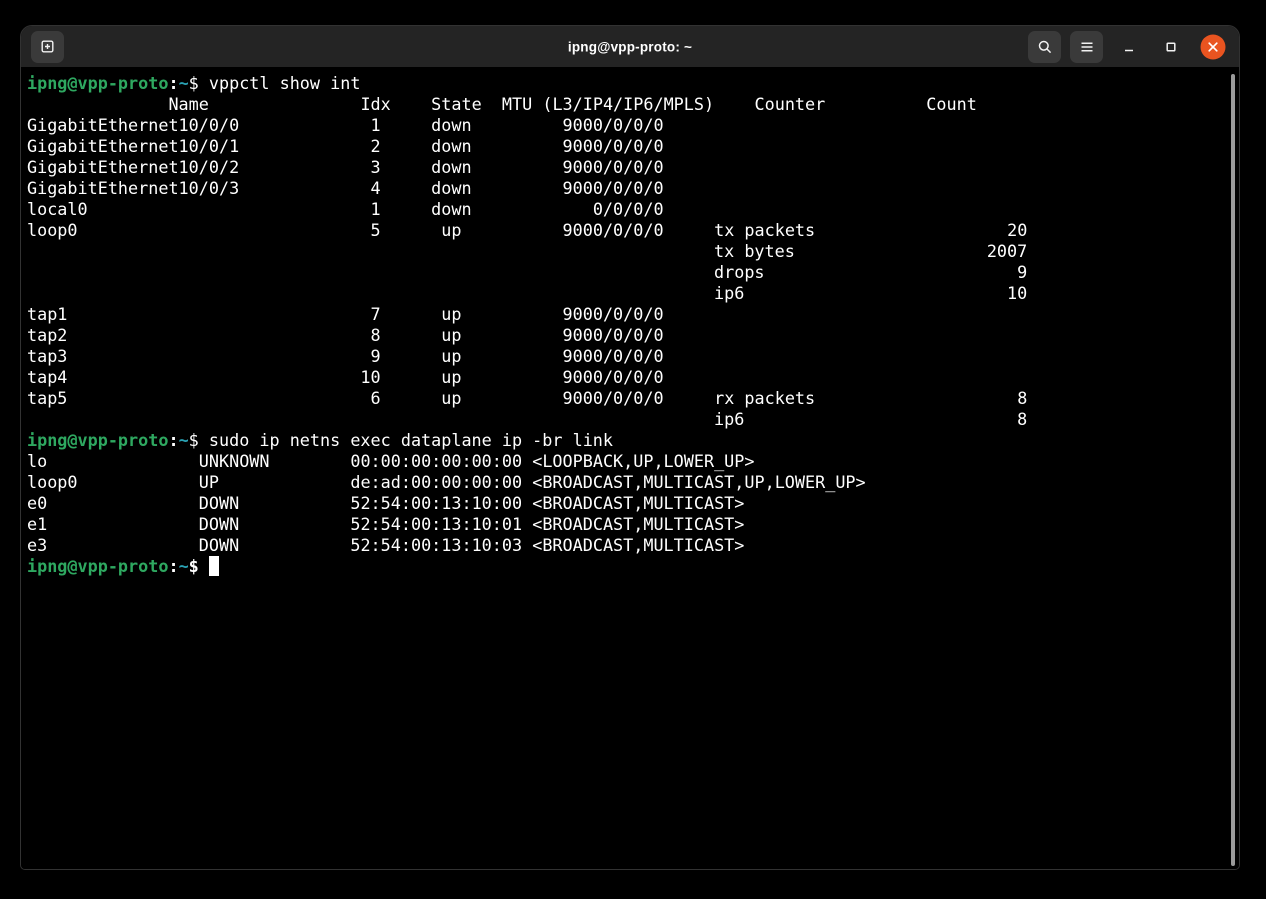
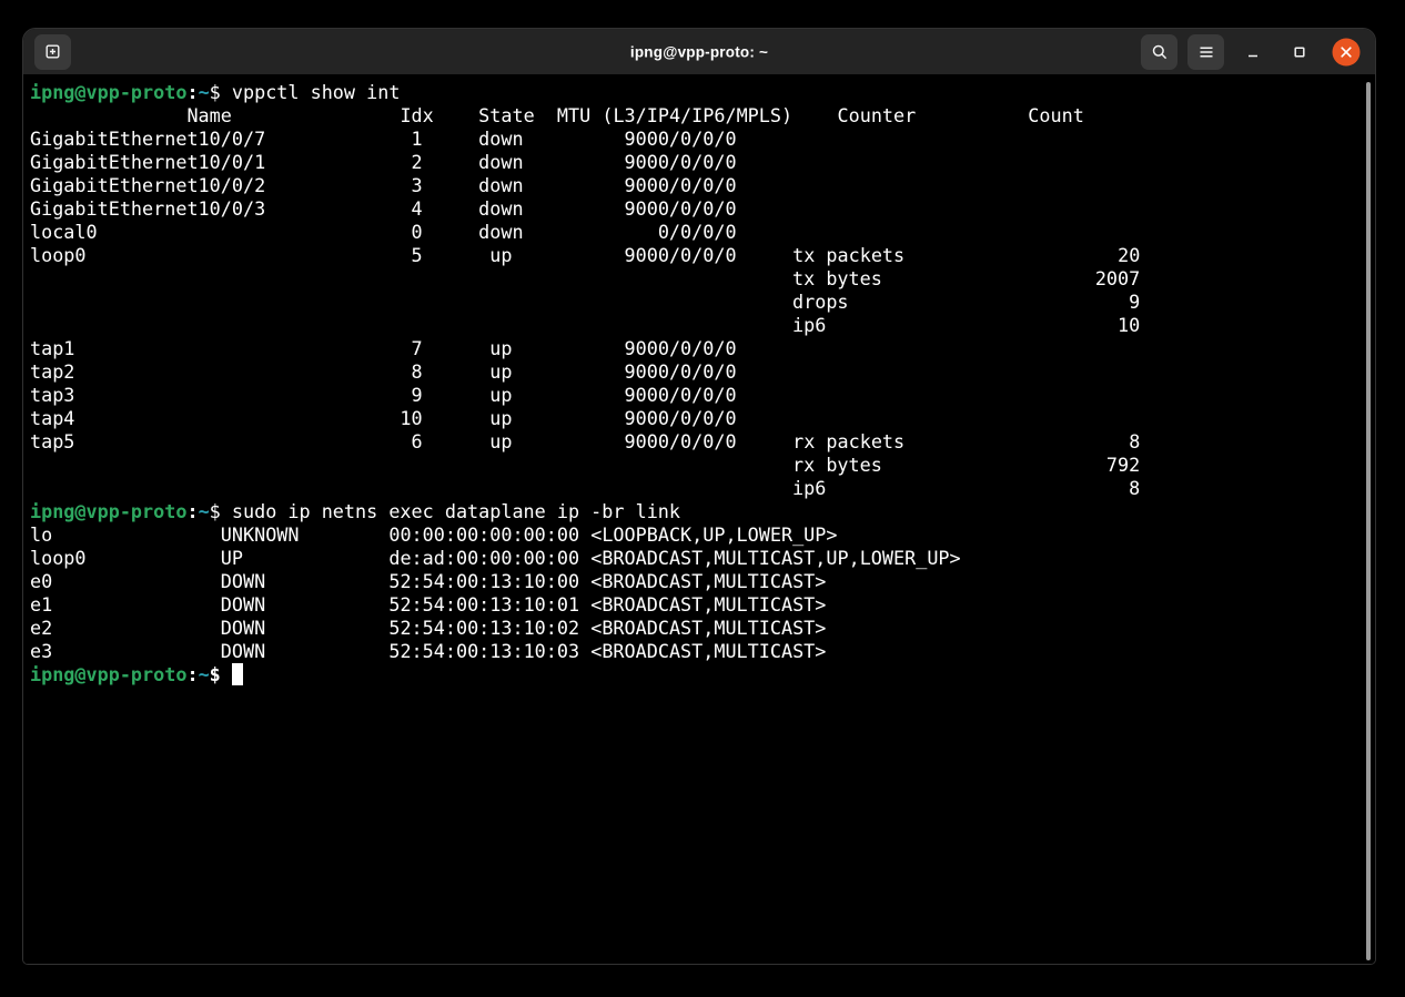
  ipng@vpp-proto: ~
  ipng@vpp-proto:~$ vppctl show int
  Name Idx State MTU (L3/IP4/IP6/MPLS) Counter Count
- GigabitEthernet10/0/0 1 down 9000/0/0/0
+ GigabitEthernet10/0/7 1 down 9000/0/0/0
  GigabitEthernet10/0/1 2 down 9000/0/0/0
  GigabitEthernet10/0/2 3 down 9000/0/0/0
  GigabitEthernet10/0/3 4 down 9000/0/0/0
- local0 1 down 0/0/0/0
+ local0 0 down 0/0/0/0
  loop0 5 up 9000/0/0/0 tx packets 20
  tx bytes 2007
  drops 9
  ip6 10
  tap1 7 up 9000/0/0/0
  tap2 8 up 9000/0/0/0
  tap3 9 up 9000/0/0/0
  tap4 10 up 9000/0/0/0
  tap5 6 up 9000/0/0/0 rx packets 8
+ rx bytes 792
  ip6 8
  ipng@vpp-proto:~$ sudo ip netns exec dataplane ip -br link
  lo UNKNOWN 00:00:00:00:00:00 <LOOPBACK,UP,LOWER_UP>
  loop0 UP de:ad:00:00:00:00 <BROADCAST,MULTICAST,UP,LOWER_UP>
  e0 DOWN 52:54:00:13:10:00 <BROADCAST,MULTICAST>
  e1 DOWN 52:54:00:13:10:01 <BROADCAST,MULTICAST>
+ e2 DOWN 52:54:00:13:10:02 <BROADCAST,MULTICAST>
  e3 DOWN 52:54:00:13:10:03 <BROADCAST,MULTICAST>
  ipng@vpp-proto:~$
